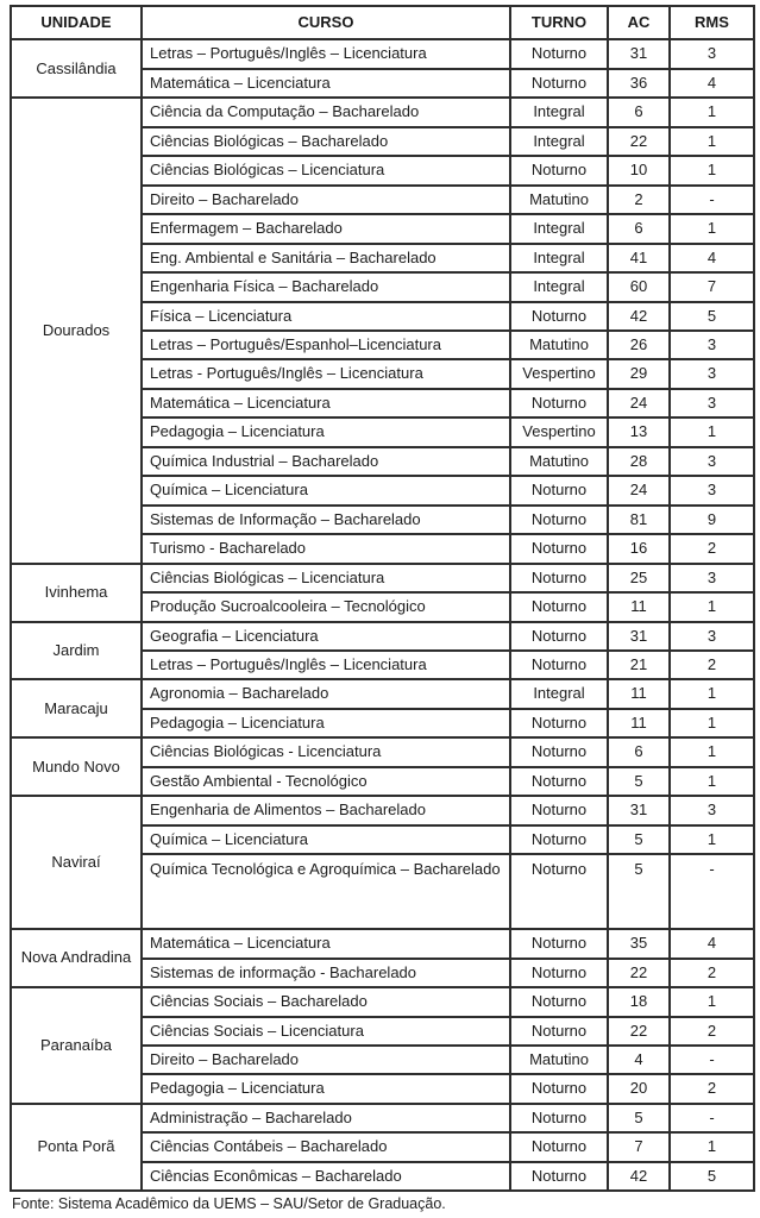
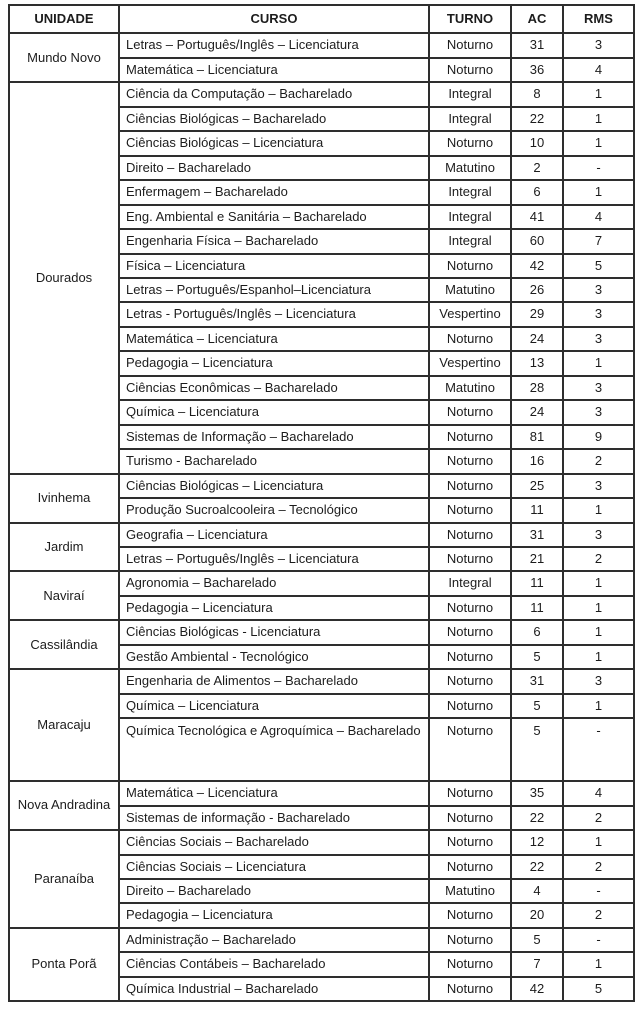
  UNIDADE	CURSO	TURNO	AC	RMS
- Cassilândia	Letras – Português/Inglês – Licenciatura	Noturno	31	3
+ Mundo Novo	Letras – Português/Inglês – Licenciatura	Noturno	31	3
  Matemática – Licenciatura	Noturno	36	4
- Dourados	Ciência da Computação – Bacharelado	Integral	6	1
+ Dourados	Ciência da Computação – Bacharelado	Integral	8	1
  Ciências Biológicas – Bacharelado	Integral	22	1
  Ciências Biológicas – Licenciatura	Noturno	10	1
  Direito – Bacharelado	Matutino	2	-
  Enfermagem – Bacharelado	Integral	6	1
  Eng. Ambiental e Sanitária – Bacharelado	Integral	41	4
  Engenharia Física – Bacharelado	Integral	60	7
  Física – Licenciatura	Noturno	42	5
  Letras – Português/Espanhol–Licenciatura	Matutino	26	3
  Letras - Português/Inglês – Licenciatura	Vespertino	29	3
  Matemática – Licenciatura	Noturno	24	3
  Pedagogia – Licenciatura	Vespertino	13	1
- Química Industrial – Bacharelado	Matutino	28	3
+ Ciências Econômicas – Bacharelado	Matutino	28	3
  Química – Licenciatura	Noturno	24	3
  Sistemas de Informação – Bacharelado	Noturno	81	9
  Turismo - Bacharelado	Noturno	16	2
  Ivinhema	Ciências Biológicas – Licenciatura	Noturno	25	3
  Produção Sucroalcooleira – Tecnológico	Noturno	11	1
  Jardim	Geografia – Licenciatura	Noturno	31	3
  Letras – Português/Inglês – Licenciatura	Noturno	21	2
- Maracaju	Agronomia – Bacharelado	Integral	11	1
+ Naviraí	Agronomia – Bacharelado	Integral	11	1
  Pedagogia – Licenciatura	Noturno	11	1
- Mundo Novo	Ciências Biológicas - Licenciatura	Noturno	6	1
+ Cassilândia	Ciências Biológicas - Licenciatura	Noturno	6	1
  Gestão Ambiental - Tecnológico	Noturno	5	1
- Naviraí	Engenharia de Alimentos – Bacharelado	Noturno	31	3
+ Maracaju	Engenharia de Alimentos – Bacharelado	Noturno	31	3
  Química – Licenciatura	Noturno	5	1
  Química Tecnológica e Agroquímica – Bacharelado	Noturno	5	-
  Nova Andradina	Matemática – Licenciatura	Noturno	35	4
  Sistemas de informação - Bacharelado	Noturno	22	2
- Paranaíba	Ciências Sociais – Bacharelado	Noturno	18	1
+ Paranaíba	Ciências Sociais – Bacharelado	Noturno	12	1
  Ciências Sociais – Licenciatura	Noturno	22	2
  Direito – Bacharelado	Matutino	4	-
  Pedagogia – Licenciatura	Noturno	20	2
  Ponta Porã	Administração – Bacharelado	Noturno	5	-
  Ciências Contábeis – Bacharelado	Noturno	7	1
- Ciências Econômicas – Bacharelado	Noturno	42	5
+ Química Industrial – Bacharelado	Noturno	42	5
- Fonte: Sistema Acadêmico da UEMS – SAU/Setor de Graduação.
